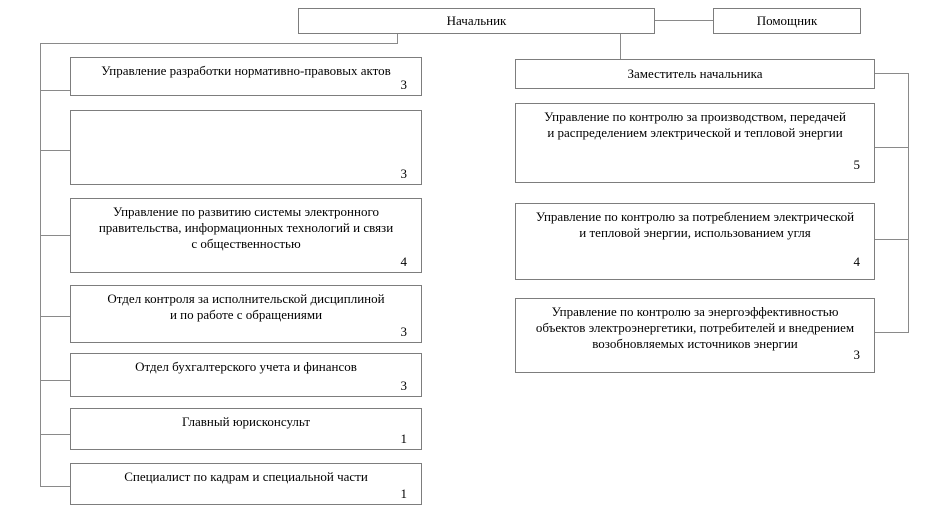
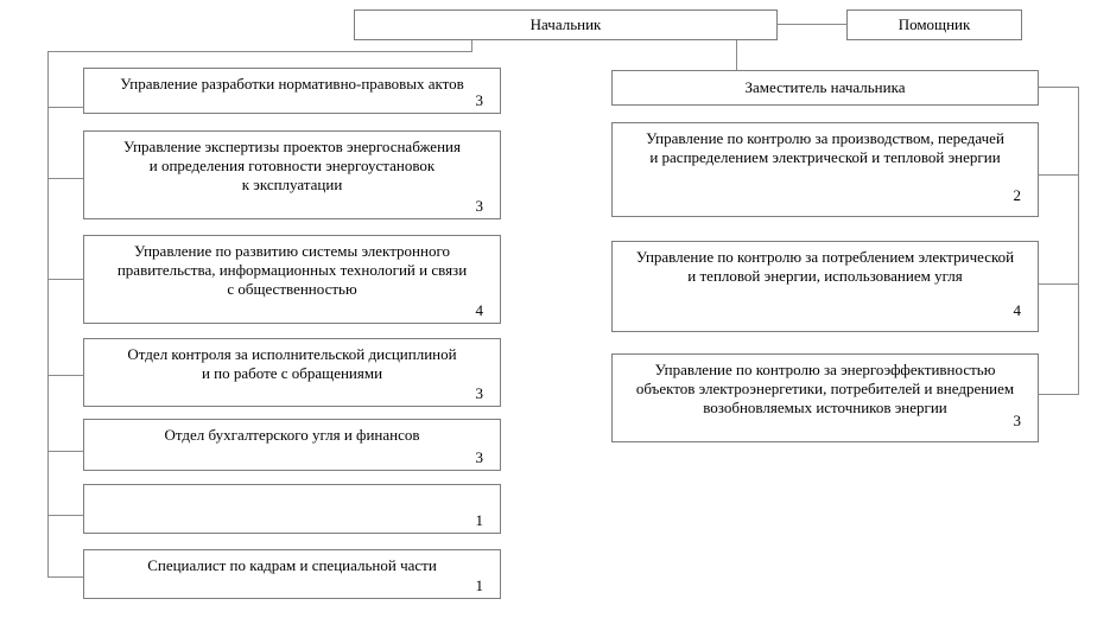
  Начальник
  Помощник
  Заместитель начальника
  Управление разработки нормативно-правовых актов
  3
+ Управление экспертизы проектов энергоснабжения
+ и определения готовности энергоустановок
+ к эксплуатации
  3
  Управление по развитию системы электронного
  правительства, информационных технологий и связи
  с общественностью
  4
  Отдел контроля за исполнительской дисциплиной
  и по работе с обращениями
  3
- Отдел бухгалтерского учета и финансов
+ Отдел бухгалтерского угля и финансов
  3
- Главный юрисконсульт
  1
  Специалист по кадрам и специальной части
  1
  Управление по контролю за производством, передачей
  и распределением электрической и тепловой энергии
- 5
+ 2
  Управление по контролю за потреблением электрической
  и тепловой энергии, использованием угля
  4
  Управление по контролю за энергоэффективностью
  объектов электроэнергетики, потребителей и внедрением
  возобновляемых источников энергии
  3
